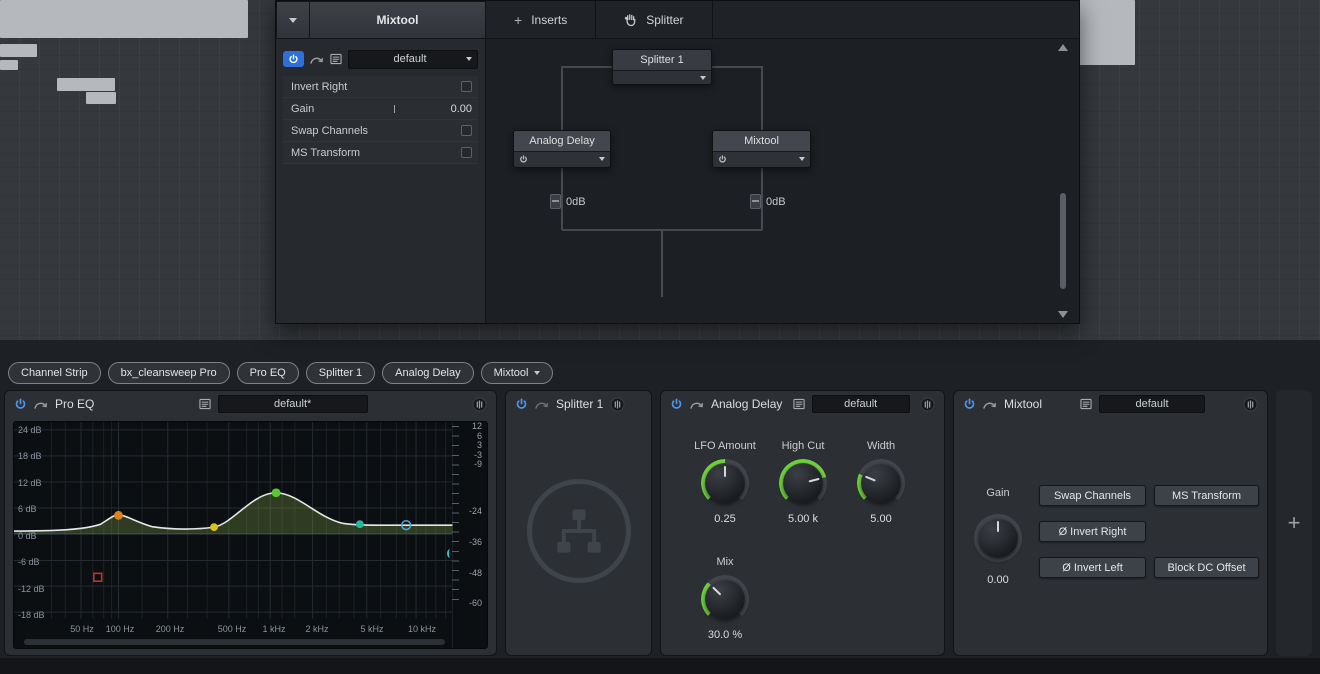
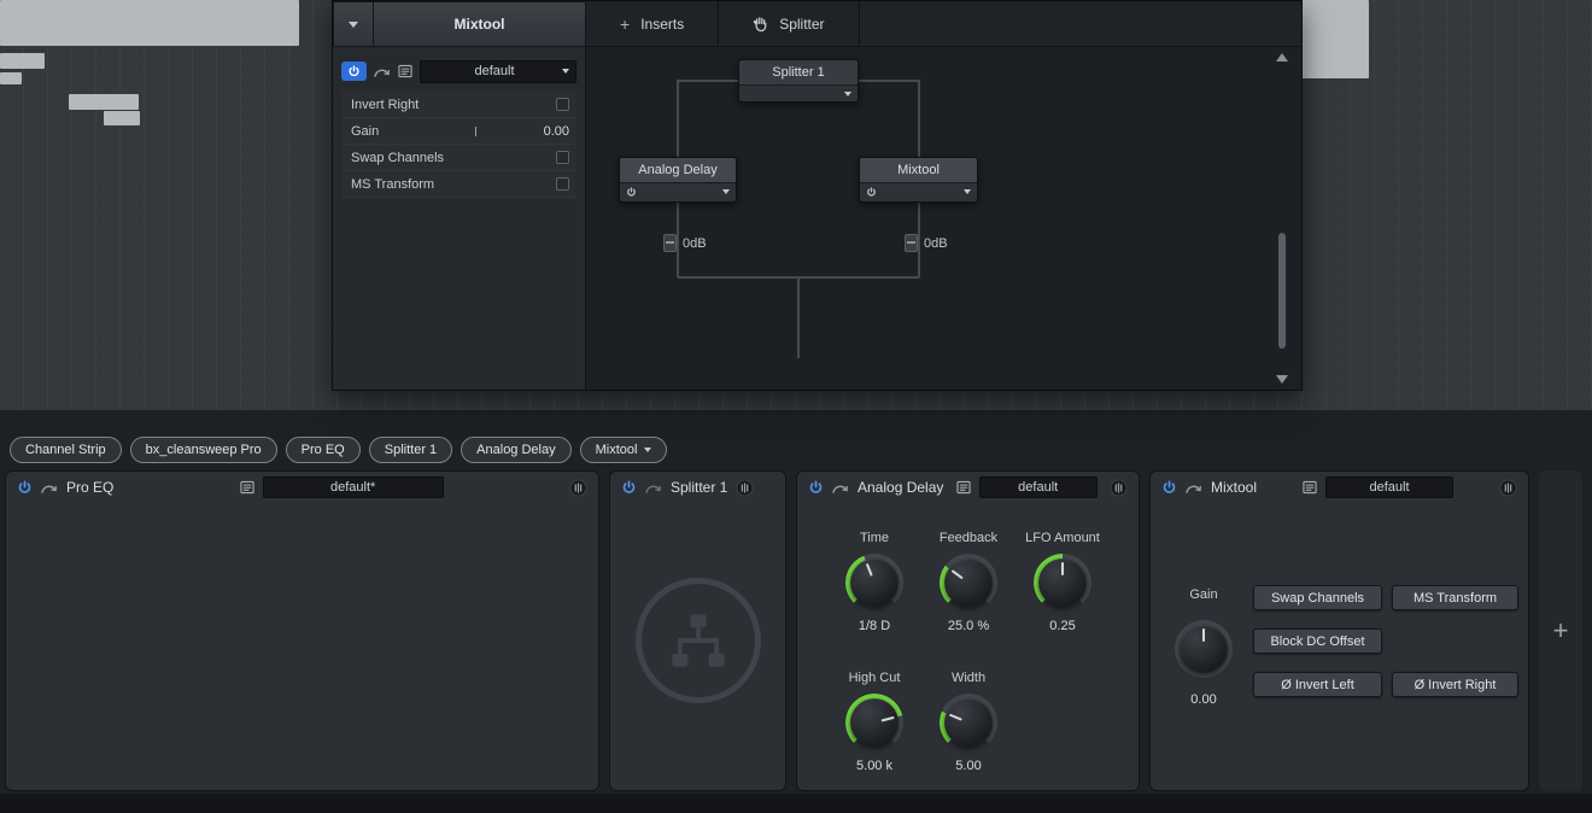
  Mixtool
  +
  Inserts
  Splitter
  default
  Invert Right
  Gain
  0.00
  Swap Channels
  MS Transform
  Splitter 1
  Analog Delay
  Mixtool
  0dB
  0dB
  Channel Strip
  bx_cleansweep Pro
  Pro EQ
  Splitter 1
  Analog Delay
  Mixtool
  Pro EQ
  default*
- 24 dB
- 18 dB
- 12 dB
- 6 dB
- 0 dB
- -6 dB
- -12 dB
- -18 dB
- 50 Hz
- 100 Hz
- 200 Hz
- 500 Hz
- 1 kHz
- 2 kHz
- 5 kHz
- 10 kHz
- 12
- 6
- 3
- -3
- -9
- -24
- -36
- -48
- -60
  Splitter 1
  Analog Delay
  default
+ Time
+ 1/8 D
+ Feedback
+ 25.0 %
  LFO Amount
  0.25
  High Cut
  5.00 k
  Width
  5.00
- Mix
- 30.0 %
  Mixtool
  default
  Gain
  0.00
  Swap Channels
  MS Transform
- Ø Invert Right
+ Block DC Offset
  Ø Invert Left
- Block DC Offset
+ Ø Invert Right
  +
